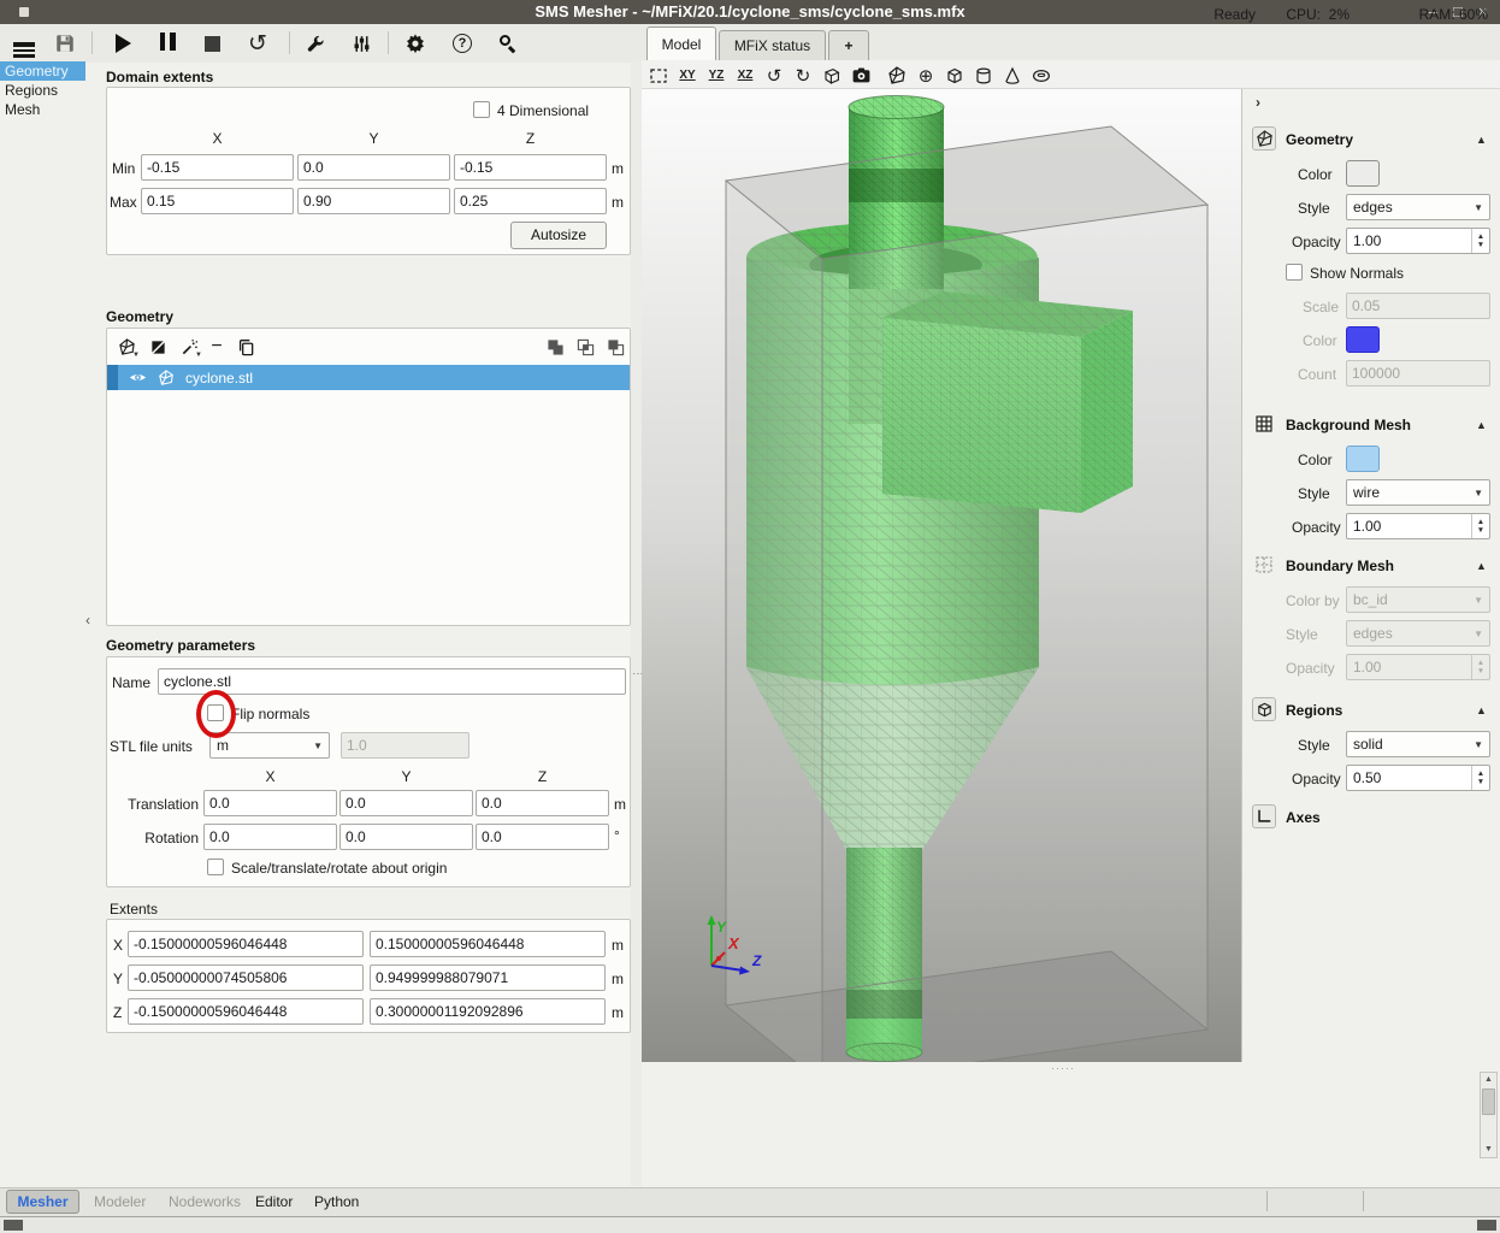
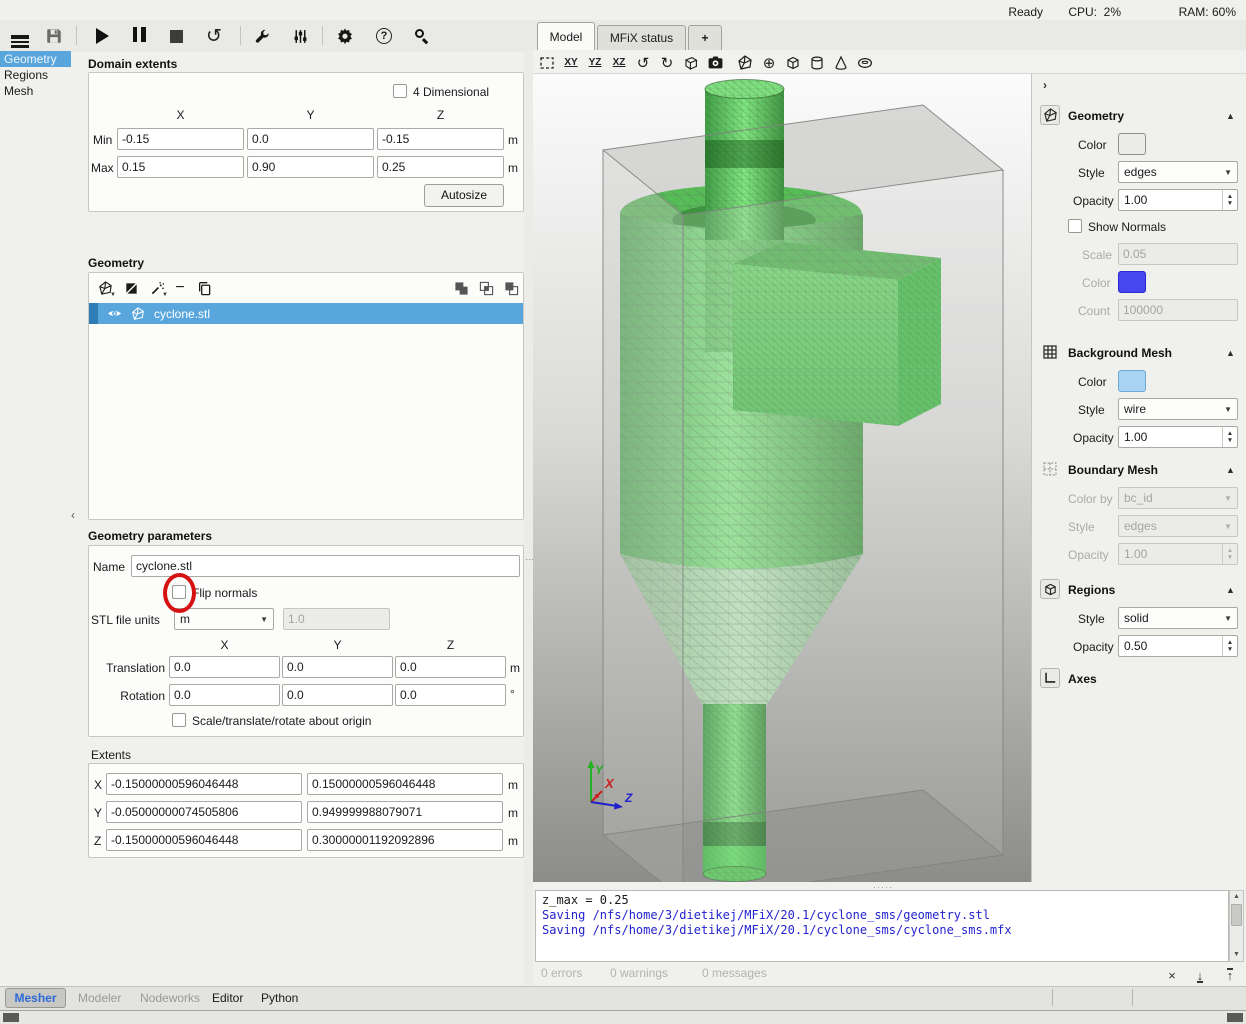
- SMS Mesher - ~/MFiX/20.1/cyclone_sms/cyclone_sms.mfx
- – □ ×
  ↺
  ?
  Model
  MFiX status
  +
  XY
  YZ
  XZ
  ↺
  ↻
  ⊕
  Geometry
  Regions
  Mesh
  ‹
  Domain extents
  4 Dimensional
  X
  Y
  Z
  Min
  -0.15
  0.0
  -0.15
  m
  Max
  0.15
  0.90
  0.25
  m
  Autosize
  Geometry
  −
  cyclone.stl
  Geometry parameters
  Name
  cyclone.stl
  Flip normals
  STL file units
  m
  ▼
  1.0
  X
  Y
  Z
  Translation
  0.0
  0.0
  0.0
  m
  Rotation
  0.0
  0.0
  0.0
  °
  Scale/translate/rotate about origin
  Extents
  X
  -0.15000000596046448
  0.15000000596046448
  m
  Y
  -0.05000000074505806
  0.949999988079071
  m
  Z
  -0.15000000596046448
  0.30000001192092896
  m
  Y
  X
  Z
  ›
  Geometry
  ▲
  Color
  Style
  edges
  ▼
  Opacity
  1.00
  Show Normals
  Scale
  0.05
  Color
  Count
  100000
  Background Mesh
  ▲
  Color
  Style
  wire
  ▼
  Opacity
  1.00
  Boundary Mesh
  ▲
  Color by
  bc_id
  ▼
  Style
  edges
  ▼
  Opacity
  1.00
  Regions
  ▲
  Style
  solid
  ▼
  Opacity
  0.50
  Axes
  ·····
+ z_max = 0.25
+ Saving /nfs/home/3/dietikej/MFiX/20.1/cyclone_sms/geometry.stl
+ Saving /nfs/home/3/dietikej/MFiX/20.1/cyclone_sms/cyclone_sms.mfx
+ 0 errors
+ 0 warnings
+ 0 messages
+ ×
+ ↓
+ ↑
  Mesher
  Modeler
  Nodeworks
  Editor
  Python
  Ready
  CPU: 2%
  RAM: 60%
